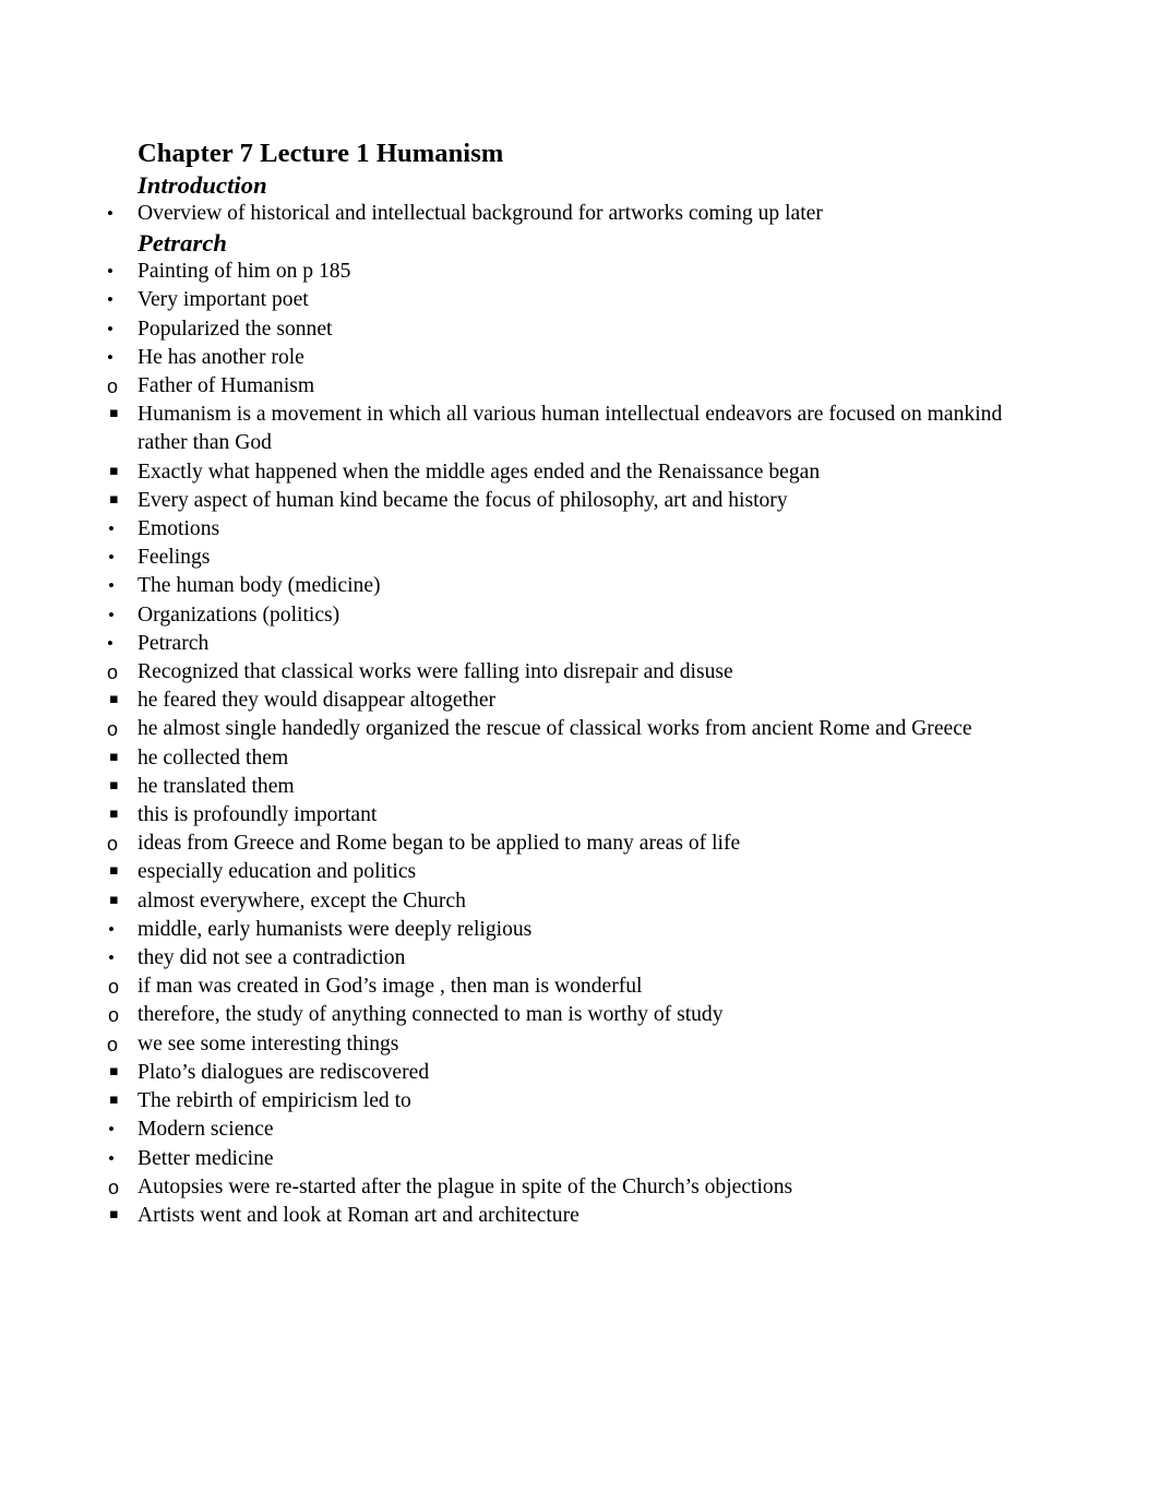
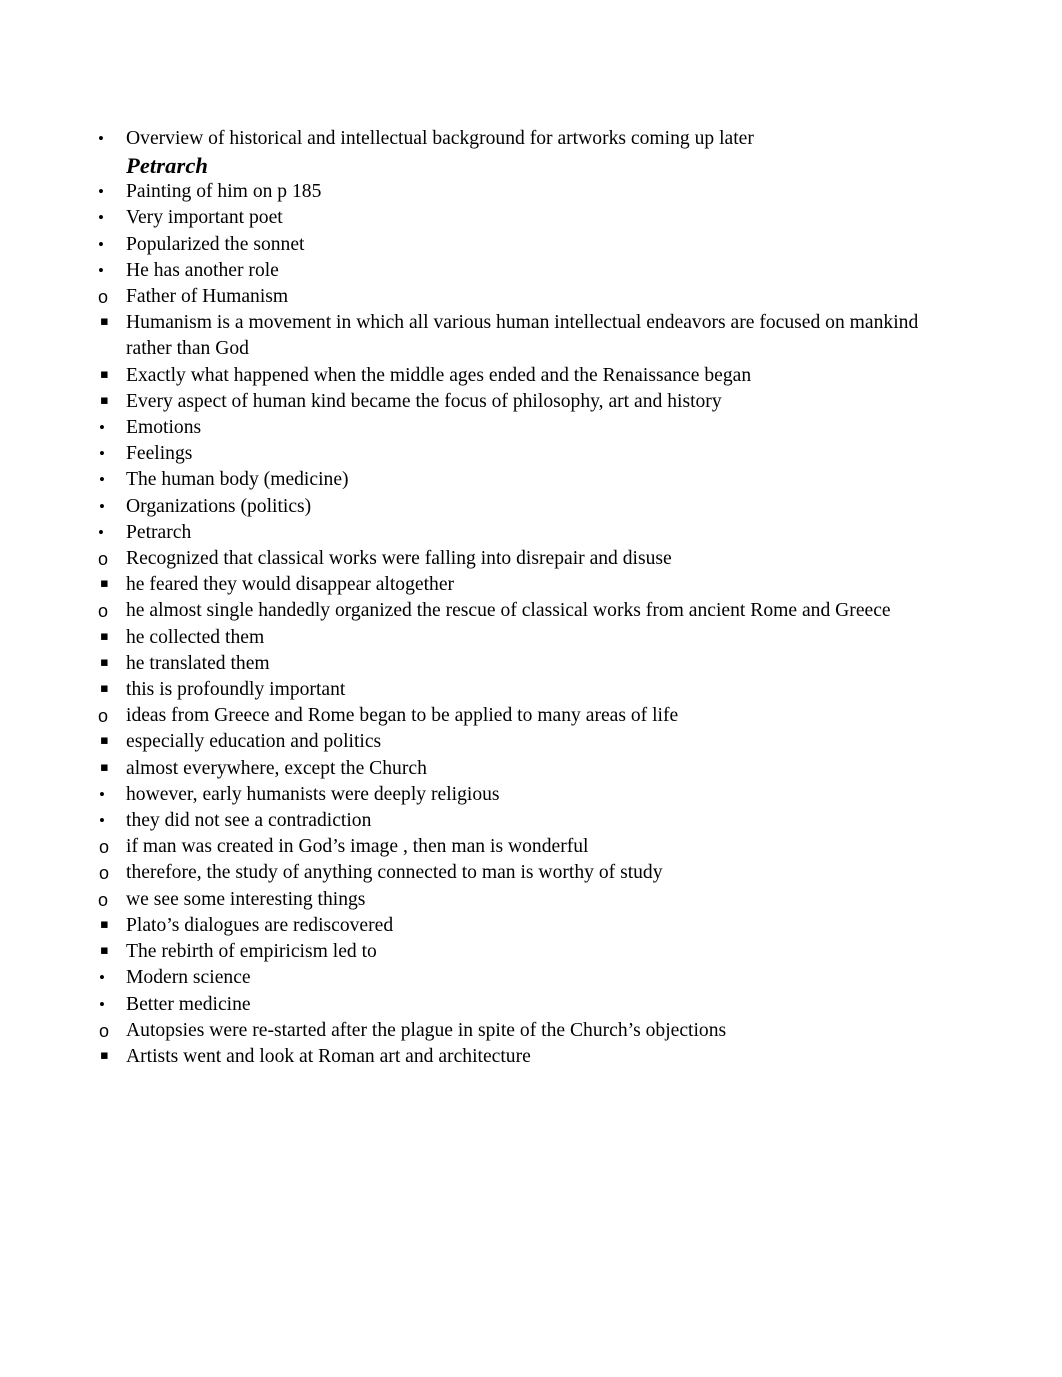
- Chapter 7 Lecture 1 Humanism
- Introduction
  •
  Overview of historical and intellectual background for artworks coming up later
  Petrarch
  •
  Painting of him on p 185
  •
  Very important poet
  •
  Popularized the sonnet
  •
  He has another role
  o
  Father of Humanism
  ▪
  Humanism is a movement in which all various human intellectual endeavors are focused on mankind rather than God
  ▪
  Exactly what happened when the middle ages ended and the Renaissance began
  ▪
  Every aspect of human kind became the focus of philosophy, art and history
  •
  Emotions
  •
  Feelings
  •
  The human body (medicine)
  •
  Organizations (politics)
  •
  Petrarch
  o
  Recognized that classical works were falling into disrepair and disuse
  ▪
  he feared they would disappear altogether
  o
  he almost single handedly organized the rescue of classical works from ancient Rome and Greece
  ▪
  he collected them
  ▪
  he translated them
  ▪
  this is profoundly important
  o
  ideas from Greece and Rome began to be applied to many areas of life
  ▪
  especially education and politics
  ▪
  almost everywhere, except the Church
  •
- middle, early humanists were deeply religious
+ however, early humanists were deeply religious
  •
  they did not see a contradiction
  o
  if man was created in God’s image , then man is wonderful
  o
  therefore, the study of anything connected to man is worthy of study
  o
  we see some interesting things
  ▪
  Plato’s dialogues are rediscovered
  ▪
  The rebirth of empiricism led to
  •
  Modern science
  •
  Better medicine
  o
  Autopsies were re-started after the plague in spite of the Church’s objections
  ▪
  Artists went and look at Roman art and architecture
